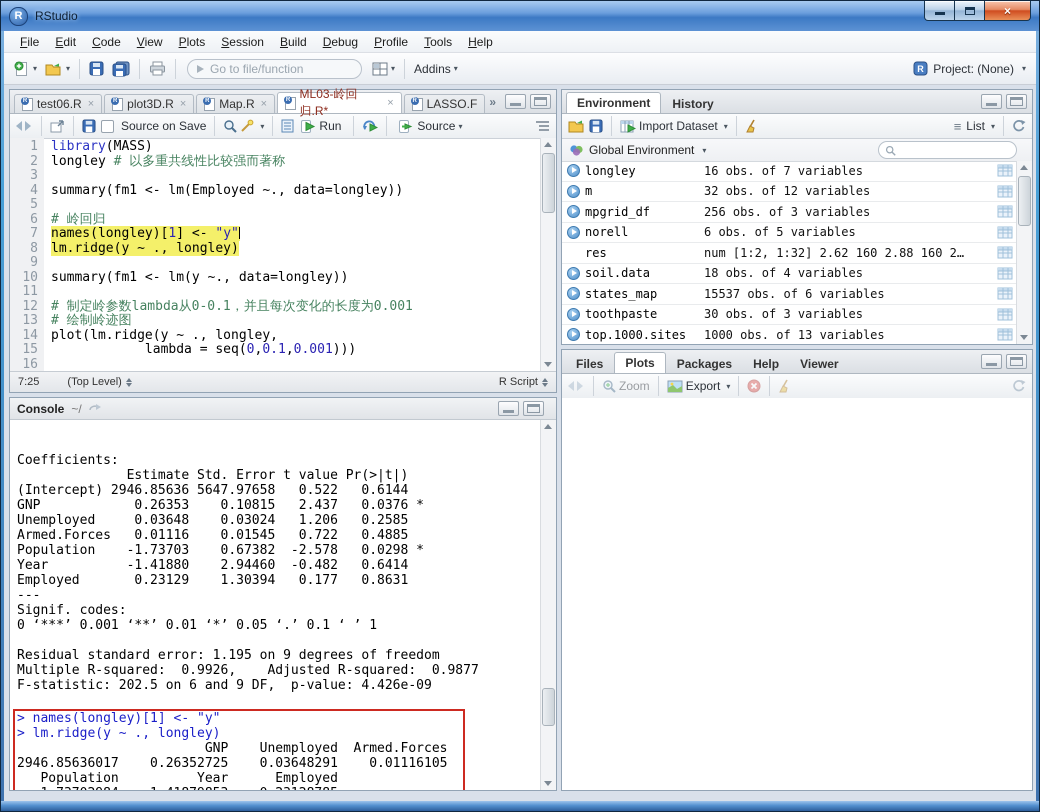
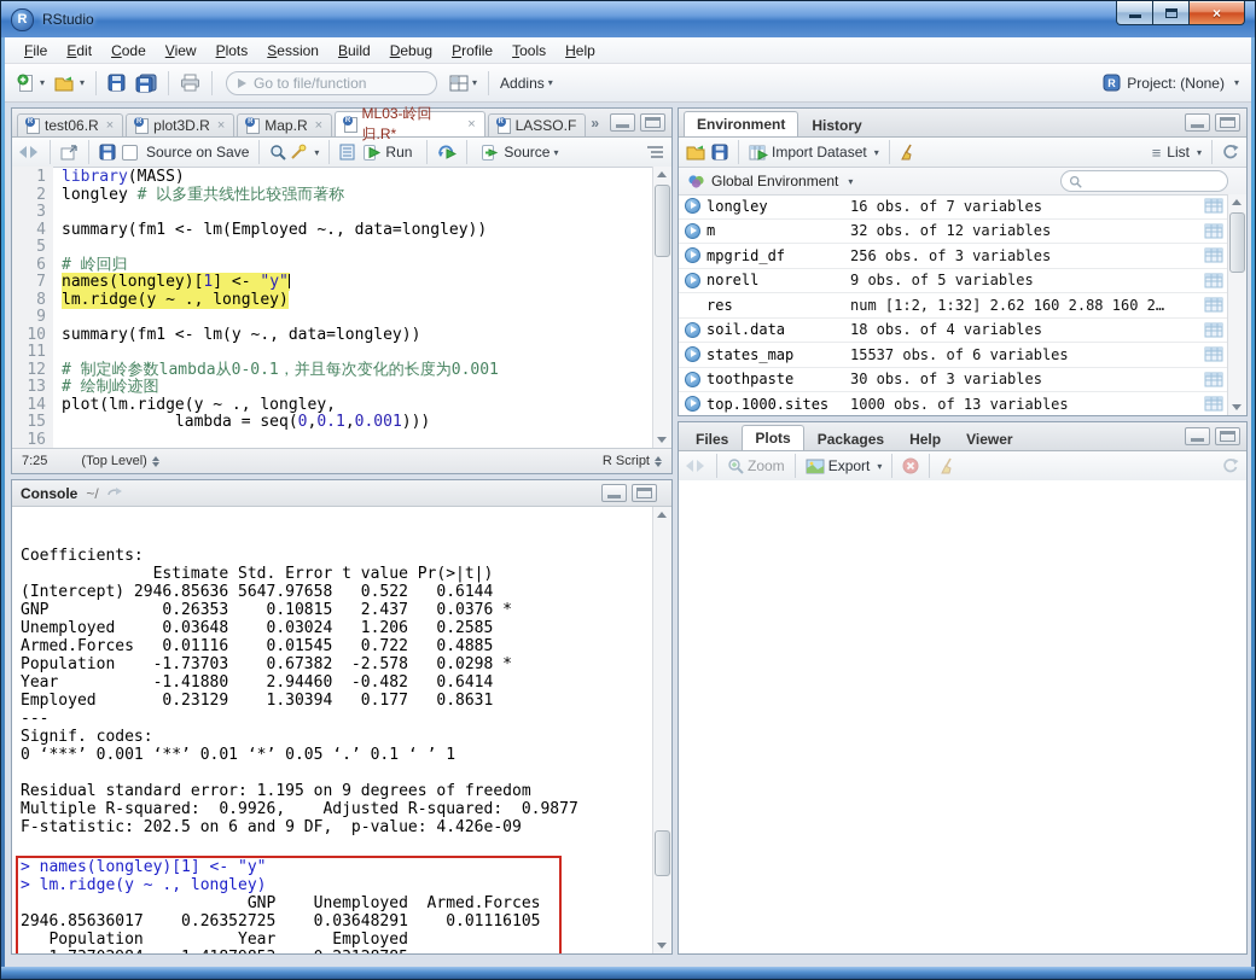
  R
  RStudio
  ×
  File
  Edit
  Code
  View
  Plots
  Session
  Build
  Debug
  Profile
  Tools
  Help
  ▾
  ▾
  Go to file/function
  ▾
  Addins
  ▾
  R
  Project: (None)
  ▾
  test06.R
  ×
  plot3D.R
  ×
  Map.R
  ×
  ML03-岭回归.R*
  ×
  LASSO.F
  »
  Source on Save
  ▾
  Run
  Source
  ▾
  1
  2
  3
  4
  5
  6
  7
  8
  9
  10
  11
  12
  13
  14
  15
  16
  library(MASS)
  longley # 以多重共线性比较强而著称
  summary(fm1 <- lm(Employed ~., data=longley))
  # 岭回归
  names(longley)[1] <- "y"
  lm.ridge(y ~ ., longley)
  summary(fm1 <- lm(y ~., data=longley))
  # 制定岭参数lambda从0-0.1，并且每次变化的长度为0.001
  # 绘制岭迹图
  plot(lm.ridge(y ~ ., longley,
  lambda = seq(0,0.1,0.001)))
  7:25
  (Top Level)
  R Script
  Console
  ~/
  Coefficients:
  Estimate Std. Error t value Pr(>|t|)
  (Intercept) 2946.85636 5647.97658 0.522 0.6144
  GNP 0.26353 0.10815 2.437 0.0376 *
  Unemployed 0.03648 0.03024 1.206 0.2585
  Armed.Forces 0.01116 0.01545 0.722 0.4885
  Population -1.73703 0.67382 -2.578 0.0298 *
  Year -1.41880 2.94460 -0.482 0.6414
  Employed 0.23129 1.30394 0.177 0.8631
  ---
  Signif. codes:
  0 ‘***’ 0.001 ‘**’ 0.01 ‘*’ 0.05 ‘.’ 0.1 ‘ ’ 1
  Residual standard error: 1.195 on 9 degrees of freedom
  Multiple R-squared: 0.9926, Adjusted R-squared: 0.9877
  F-statistic: 202.5 on 6 and 9 DF, p-value: 4.426e-09
  > names(longley)[1] <- "y"
  > lm.ridge(y ~ ., longley)
  GNP Unemployed Armed.Forces
  2946.85636017 0.26352725 0.03648291 0.01116105
  Population Year Employed
  Environment
  History
  Import Dataset
  ▾
  ≡
  List
  ▾
  Global Environment
  ▾
  longley
  16 obs. of 7 variables
  m
  32 obs. of 12 variables
  mpgrid_df
  256 obs. of 3 variables
  norell
- 6 obs. of 5 variables
+ 9 obs. of 5 variables
  res
  num [1:2, 1:32] 2.62 160 2.88 160 2…
  soil.data
  18 obs. of 4 variables
  states_map
  15537 obs. of 6 variables
  toothpaste
  30 obs. of 3 variables
  top.1000.sites
  1000 obs. of 13 variables
  Files
  Plots
  Packages
  Help
  Viewer
  Zoom
  Export
  ▾
